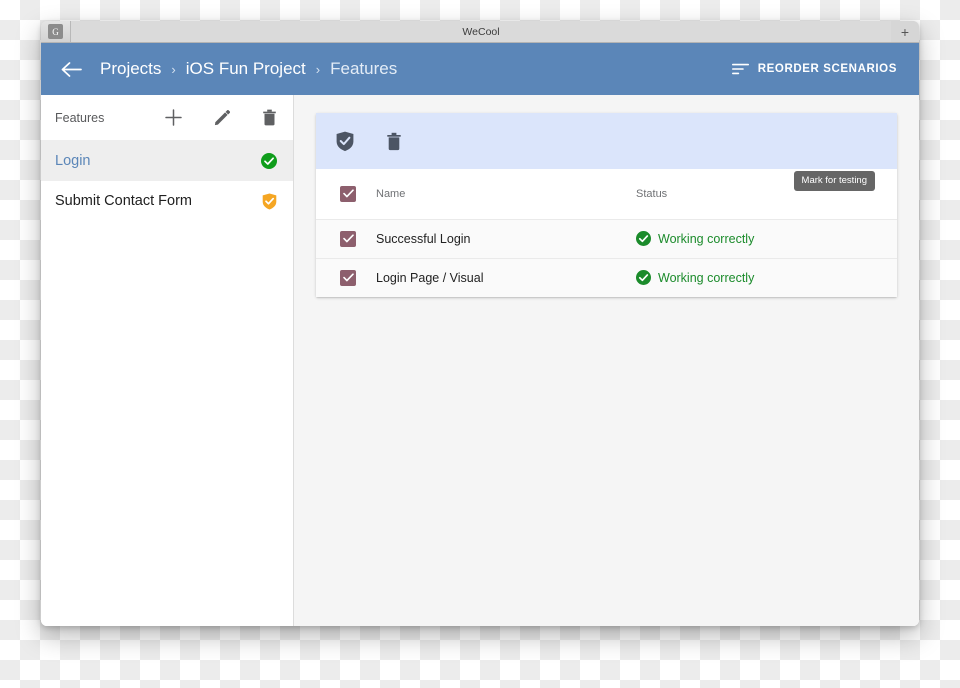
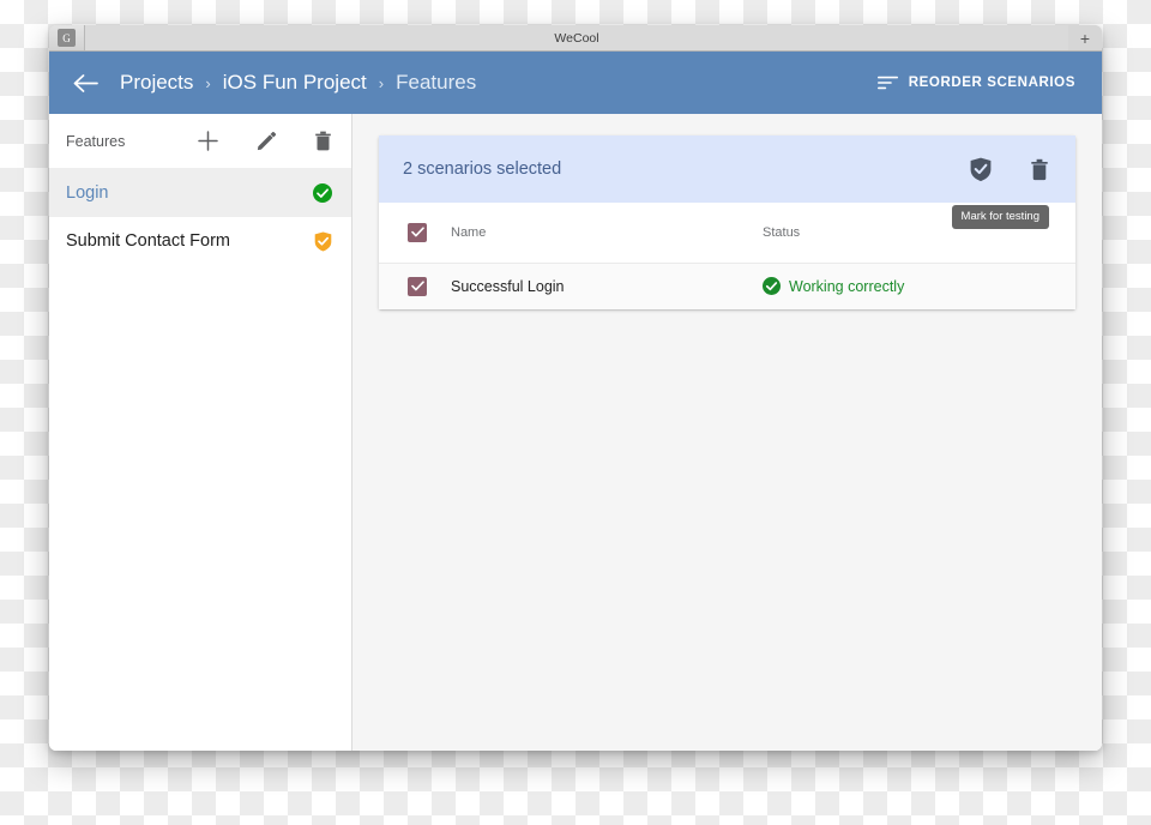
  G
  WeCool
  +
  Projects
  ›
  iOS Fun Project
  ›
  Features
  REORDER SCENARIOS
  Features
  Login
  Submit Contact Form
+ 2 scenarios selected
  Mark for testing
  	Name	Status
  	Successful Login	Working correctly
- 	Login Page / Visual	Working correctly
